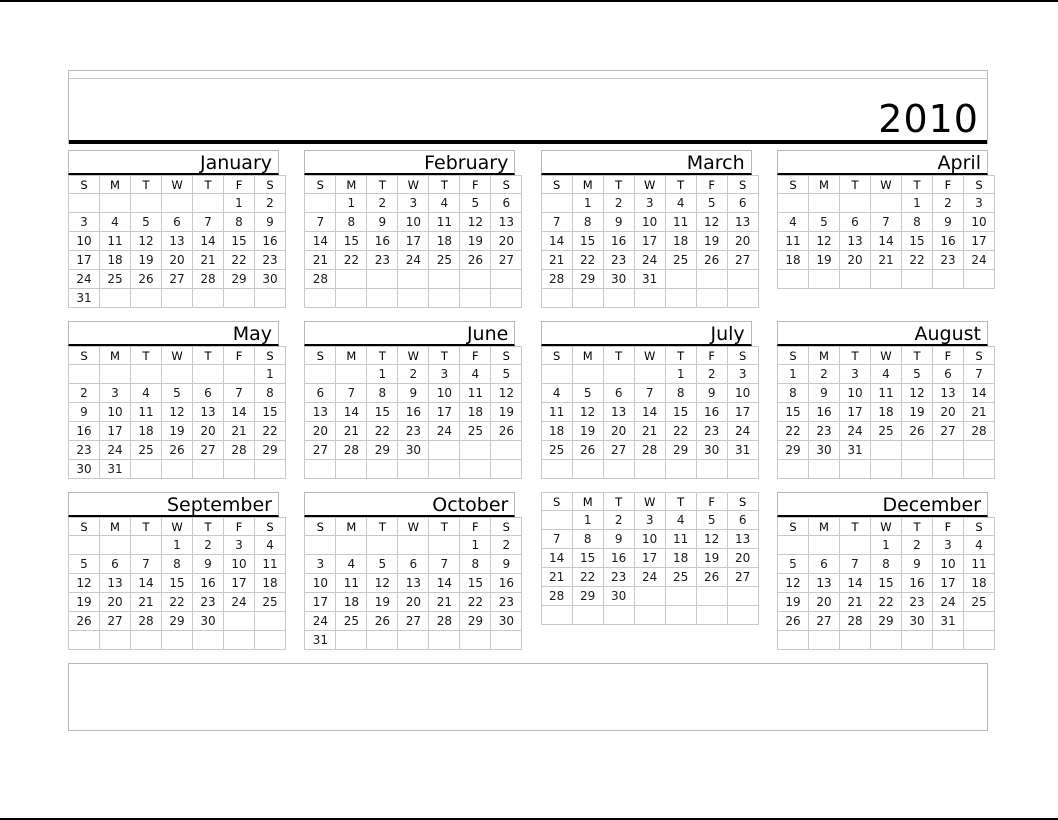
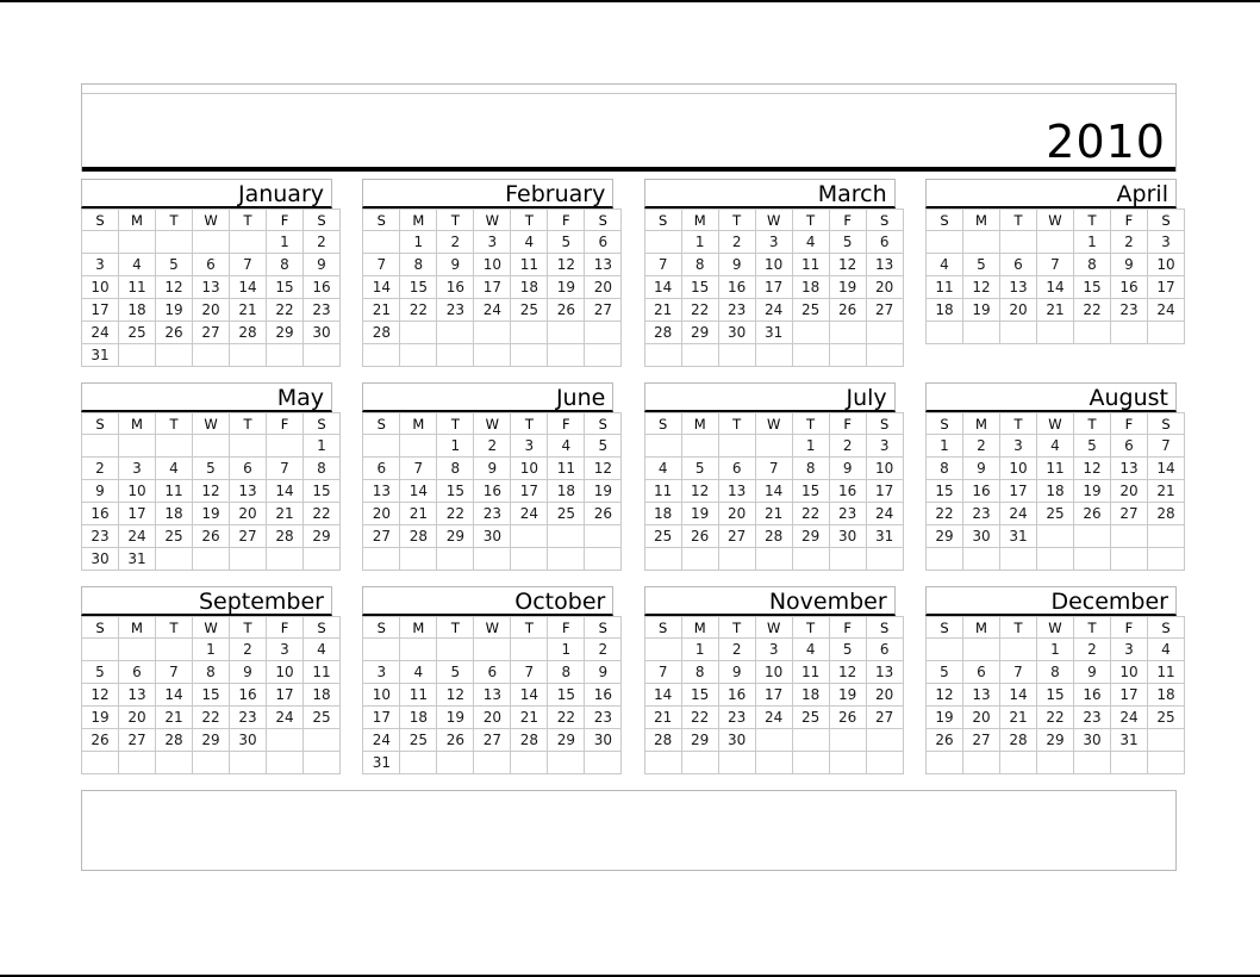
  2010
  January
  S	M	T	W	T	F	S
  					1	2
  3	4	5	6	7	8	9
  10	11	12	13	14	15	16
  17	18	19	20	21	22	23
  24	25	26	27	28	29	30
  31
  February
  S	M	T	W	T	F	S
  	1	2	3	4	5	6
  7	8	9	10	11	12	13
  14	15	16	17	18	19	20
  21	22	23	24	25	26	27
  28
  March
  S	M	T	W	T	F	S
  	1	2	3	4	5	6
  7	8	9	10	11	12	13
  14	15	16	17	18	19	20
  21	22	23	24	25	26	27
  28	29	30	31
  April
  S	M	T	W	T	F	S
  				1	2	3
  4	5	6	7	8	9	10
  11	12	13	14	15	16	17
  18	19	20	21	22	23	24
  May
  S	M	T	W	T	F	S
  						1
  2	3	4	5	6	7	8
  9	10	11	12	13	14	15
  16	17	18	19	20	21	22
  23	24	25	26	27	28	29
  30	31
  June
  S	M	T	W	T	F	S
  		1	2	3	4	5
  6	7	8	9	10	11	12
  13	14	15	16	17	18	19
  20	21	22	23	24	25	26
  27	28	29	30
  July
  S	M	T	W	T	F	S
  				1	2	3
  4	5	6	7	8	9	10
  11	12	13	14	15	16	17
  18	19	20	21	22	23	24
  25	26	27	28	29	30	31
  August
  S	M	T	W	T	F	S
  1	2	3	4	5	6	7
  8	9	10	11	12	13	14
  15	16	17	18	19	20	21
  22	23	24	25	26	27	28
  29	30	31
  September
  S	M	T	W	T	F	S
  			1	2	3	4
  5	6	7	8	9	10	11
  12	13	14	15	16	17	18
  19	20	21	22	23	24	25
  26	27	28	29	30
  October
  S	M	T	W	T	F	S
  					1	2
  3	4	5	6	7	8	9
  10	11	12	13	14	15	16
  17	18	19	20	21	22	23
  24	25	26	27	28	29	30
  31
+ November
  S	M	T	W	T	F	S
  	1	2	3	4	5	6
  7	8	9	10	11	12	13
  14	15	16	17	18	19	20
  21	22	23	24	25	26	27
  28	29	30
  December
  S	M	T	W	T	F	S
  			1	2	3	4
  5	6	7	8	9	10	11
  12	13	14	15	16	17	18
  19	20	21	22	23	24	25
  26	27	28	29	30	31
